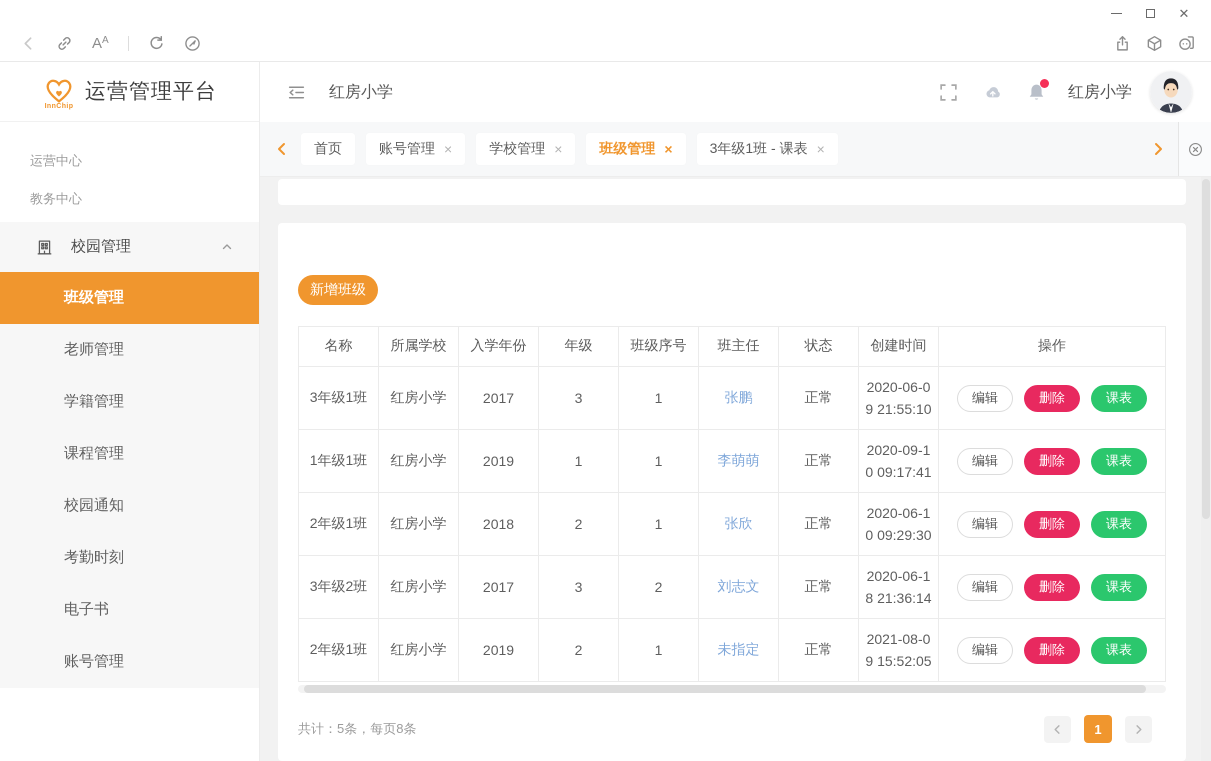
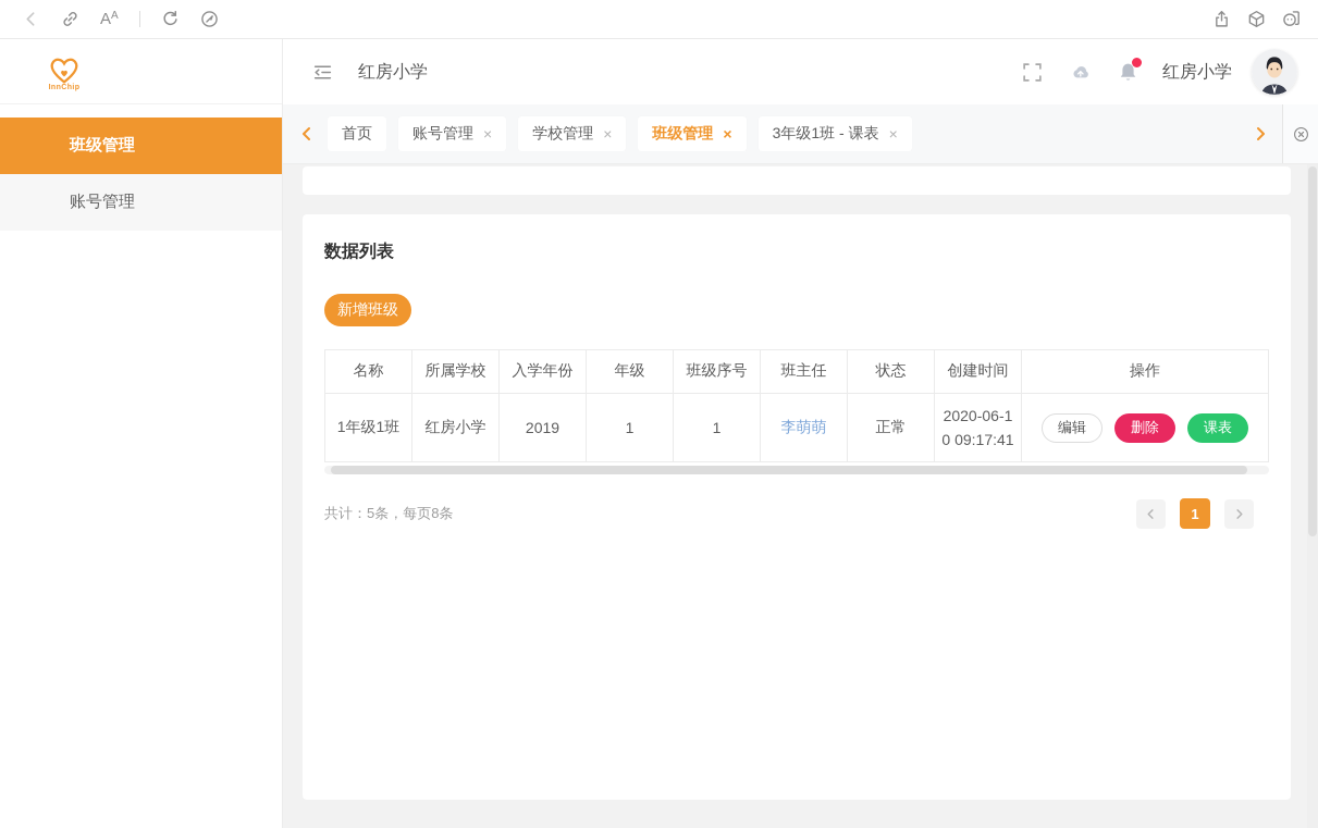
- ✕
  A
  A
- 运营管理平台
- 运营中心
- 教务中心
- 校园管理
  班级管理
- 老师管理
- 学籍管理
- 课程管理
- 校园通知
- 考勤时刻
- 电子书
  账号管理
  红房小学
  红房小学
  首页
  账号管理
  ×
  学校管理
  ×
  班级管理
  ×
  3年级1班 - 课表
  ×
+ 数据列表
  新增班级
  名称	所属学校	入学年份	年级	班级序号	班主任	状态	创建时间	操作
- 3年级1班	红房小学	2017	3	1	张鹏	正常	2020-06-09 21:55:10	编辑 删除 课表
- 1年级1班	红房小学	2019	1	1	李萌萌	正常	2020-09-10 09:17:41	编辑 删除 课表
+ 1年级1班	红房小学	2019	1	1	李萌萌	正常	2020-06-10 09:17:41	编辑 删除 课表
- 2年级1班	红房小学	2018	2	1	张欣	正常	2020-06-10 09:29:30	编辑 删除 课表
- 3年级2班	红房小学	2017	3	2	刘志文	正常	2020-06-18 21:36:14	编辑 删除 课表
- 2年级1班	红房小学	2019	2	1	未指定	正常	2021-08-09 15:52:05	编辑 删除 课表
  共计：5条，每页8条
  1
